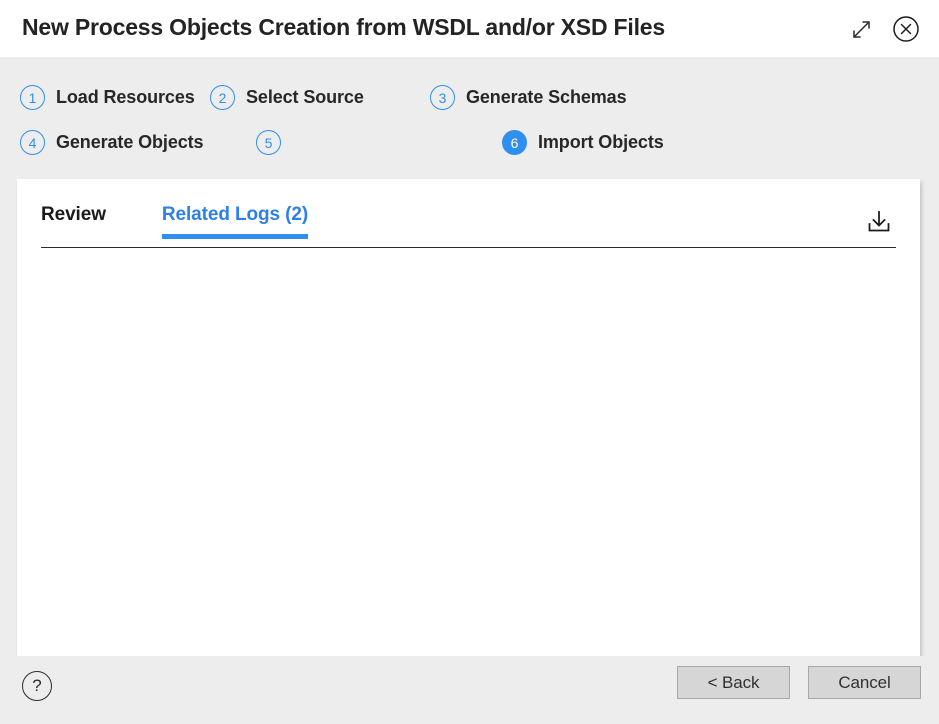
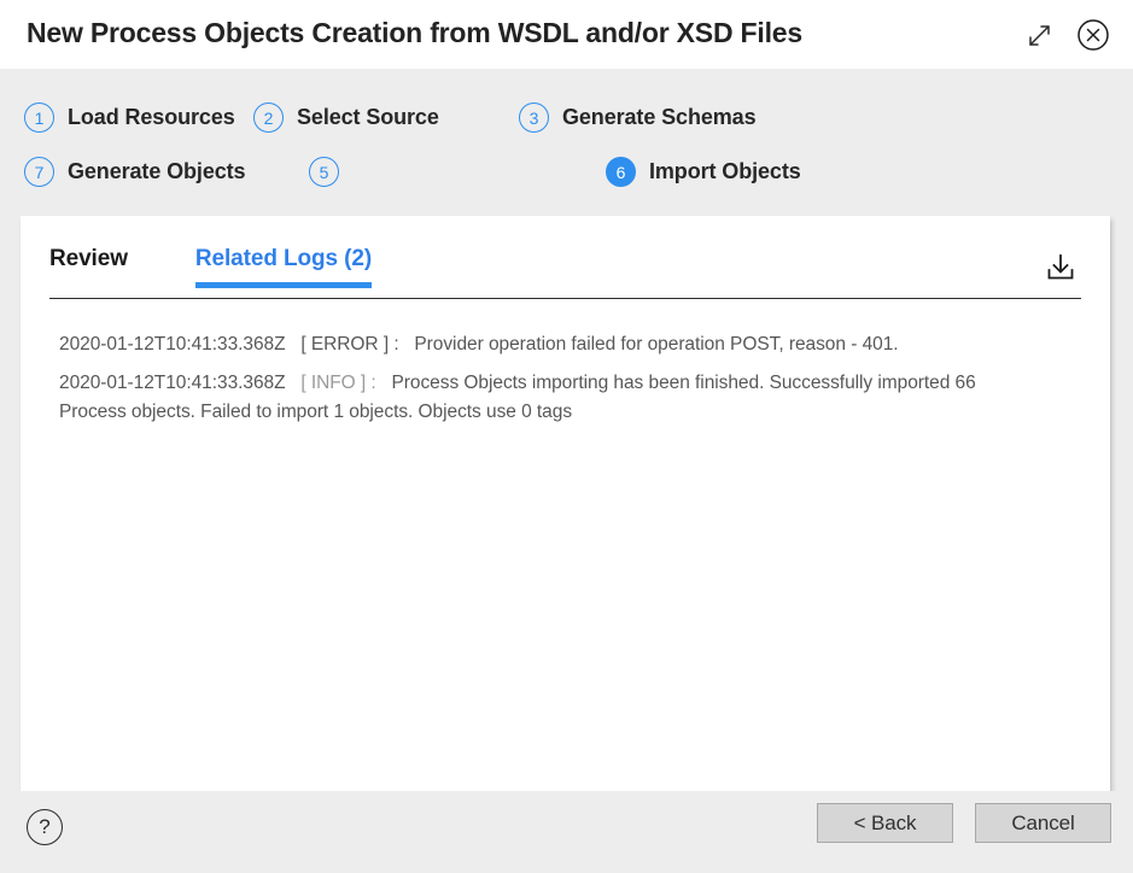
  New Process Objects Creation from WSDL and/or XSD Files
  1
  Load Resources
  2
  Select Source
  3
  Generate Schemas
- 4
+ 7
  Generate Objects
  5
  6
  Import Objects
  Review
  Related Logs (2)
+ 2020-01-12T10:41:33.368Z [ ERROR ] : Provider operation failed for operation POST, reason - 401.
+ 2020-01-12T10:41:33.368Z [ INFO ] : Process Objects importing has been finished. Successfully imported 66 Process objects. Failed to import 1 objects. Objects use 0 tags
  ?
  < Back
  Cancel
